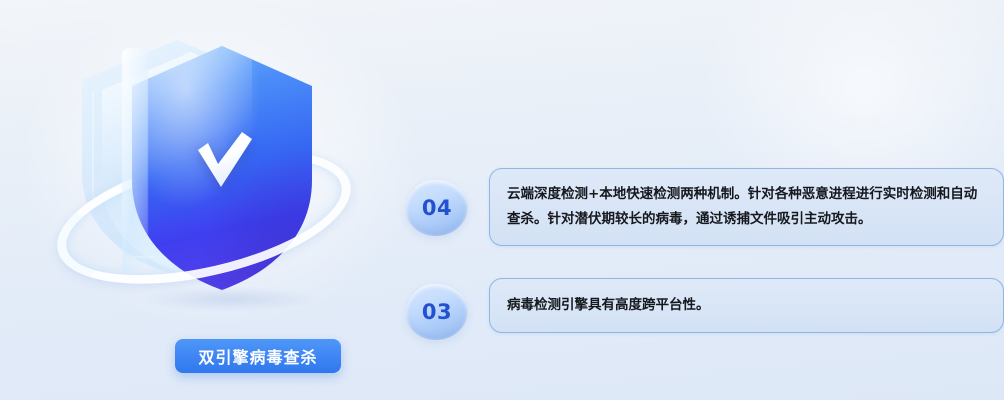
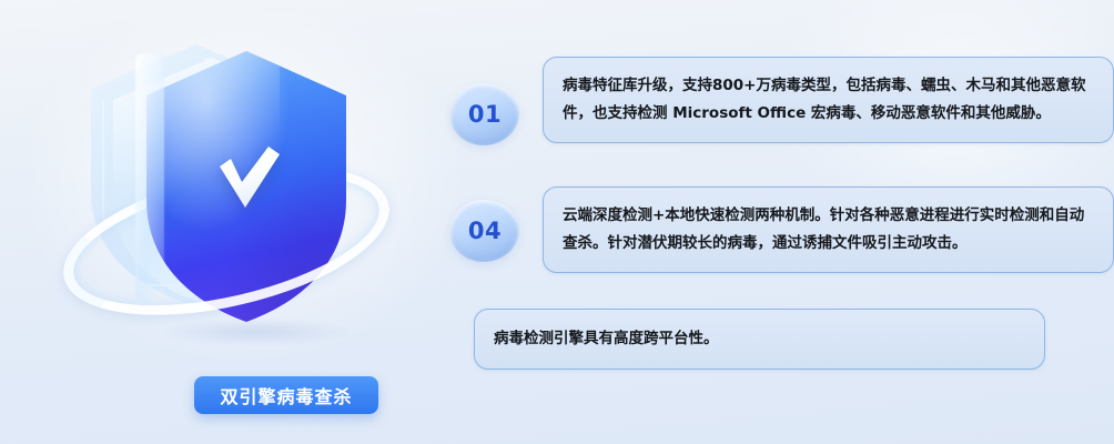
  双引擎病毒查杀
+ 01
+ 病毒特征库升级，支持800+万病毒类型，包括病毒、蠕虫、木马和其他恶意软件，也支持检测 Microsoft Office 宏病毒、移动恶意软件和其他威胁。
  04
  云端深度检测+本地快速检测两种机制。针对各种恶意进程进行实时检测和自动查杀。针对潜伏期较长的病毒，通过诱捕文件吸引主动攻击。
- 03
  病毒检测引擎具有高度跨平台性。
